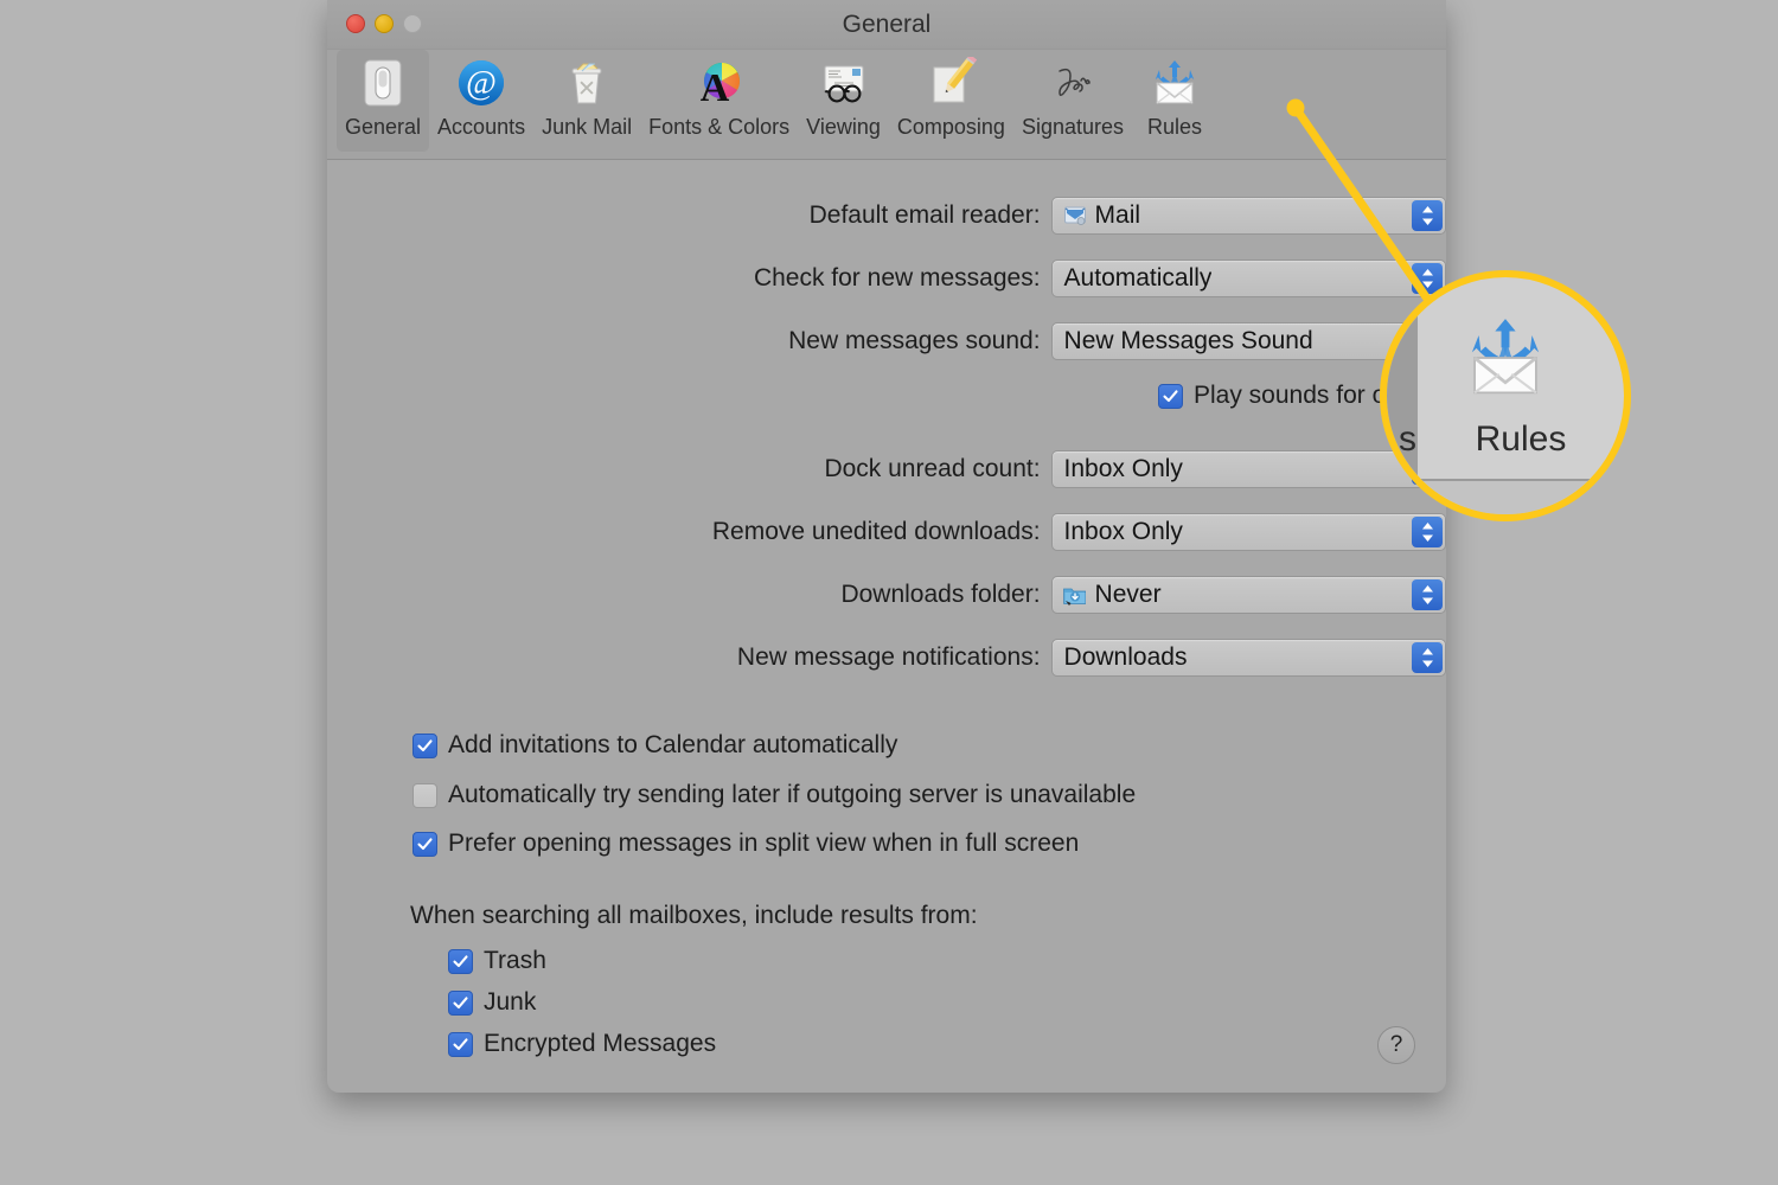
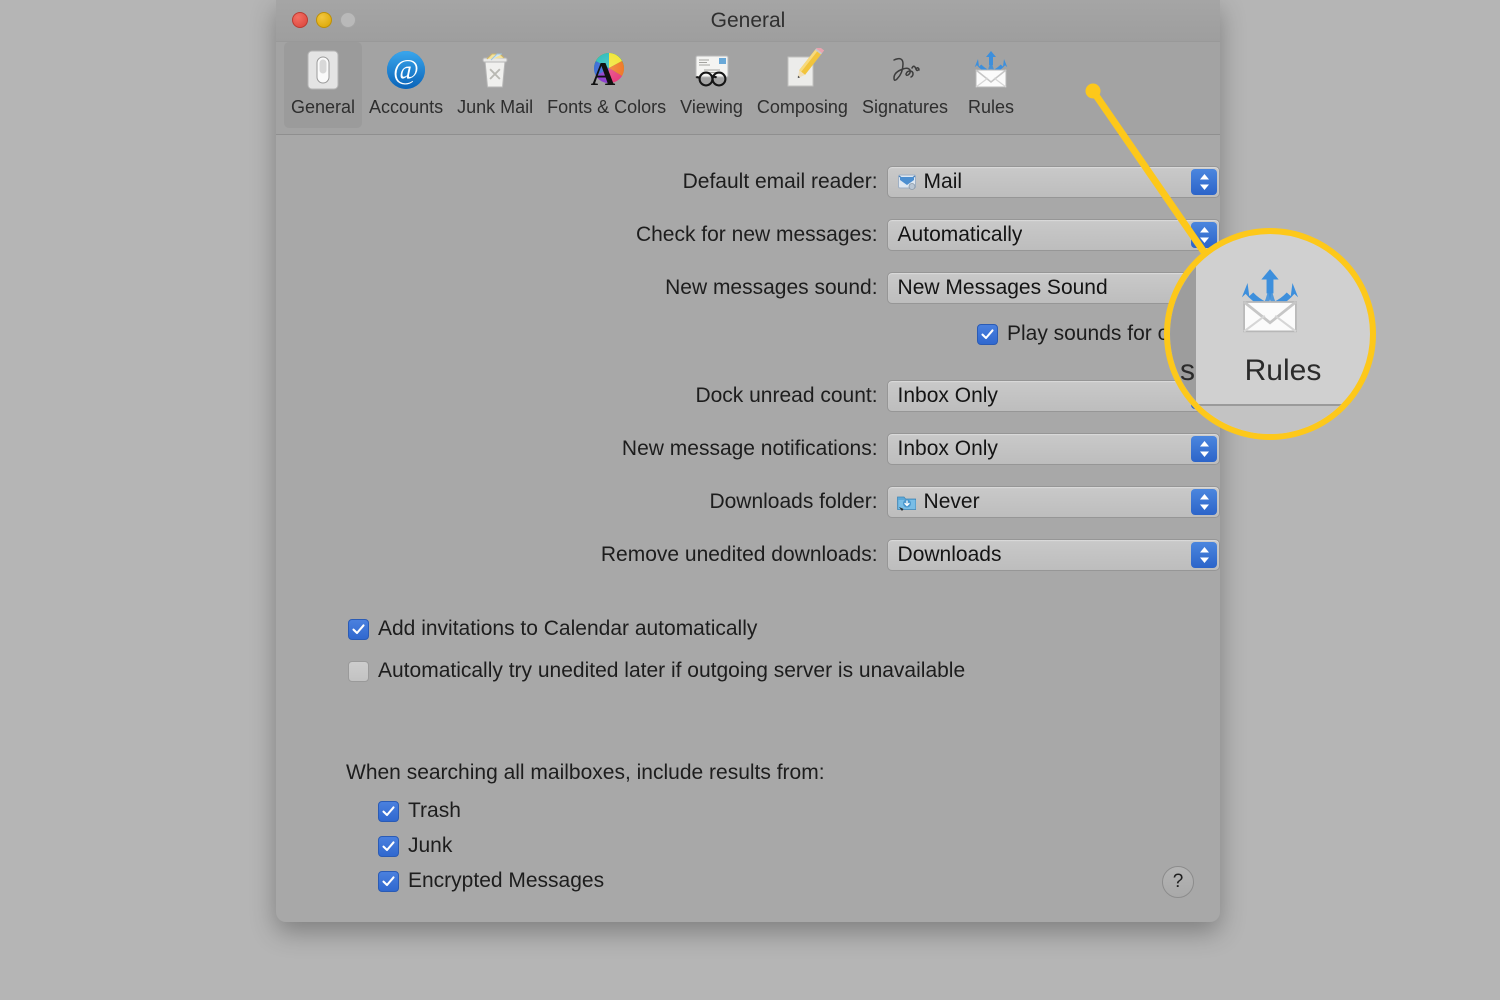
  General
  General
  @
  Accounts
  ✕
  Junk Mail
  A
  Fonts & Colors
  Viewing
  Composing
  Signatures
  Rules
  Default email reader:
  Mail
  Check for new messages:
  Automatically
  New messages sound:
  New Messages Sound
  Dock unread count:
  Inbox Only
- Remove unedited downloads:
+ New message notifications:
  Inbox Only
  Downloads folder:
  Never
- New message notifications:
+ Remove unedited downloads:
  Downloads
  Add invitations to Calendar automatically
- Automatically try sending later if outgoing server is unavailable
+ Automatically try unedited later if outgoing server is unavailable
- Prefer opening messages in split view when in full screen
  When searching all mailboxes, include results from:
  Trash
  Junk
  Encrypted Messages
  ?
  s
  Rules
